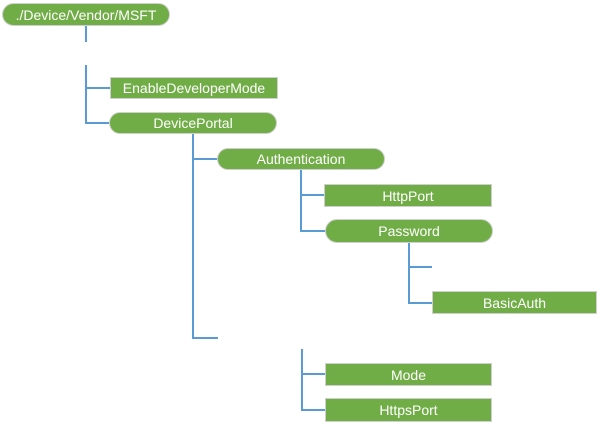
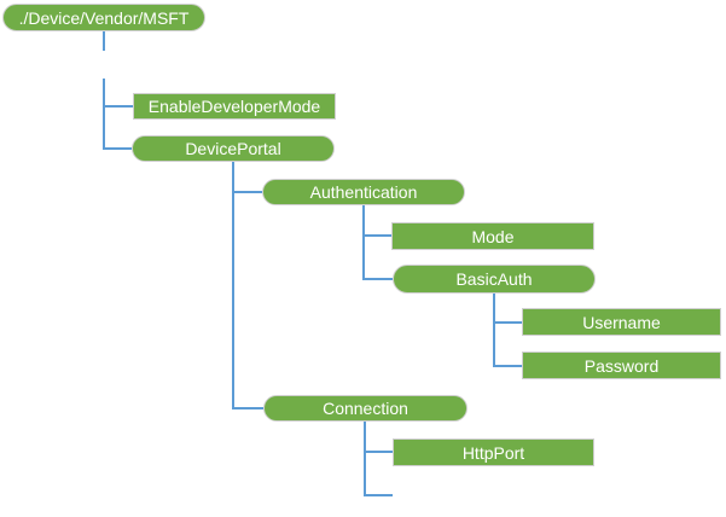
  ./Device/Vendor/MSFT
  EnableDeveloperMode
  DevicePortal
  Authentication
- HttpPort
+ Mode
- Password
+ BasicAuth
+ Username
- BasicAuth
+ Password
+ Connection
- Mode
+ HttpPort
- HttpsPort
